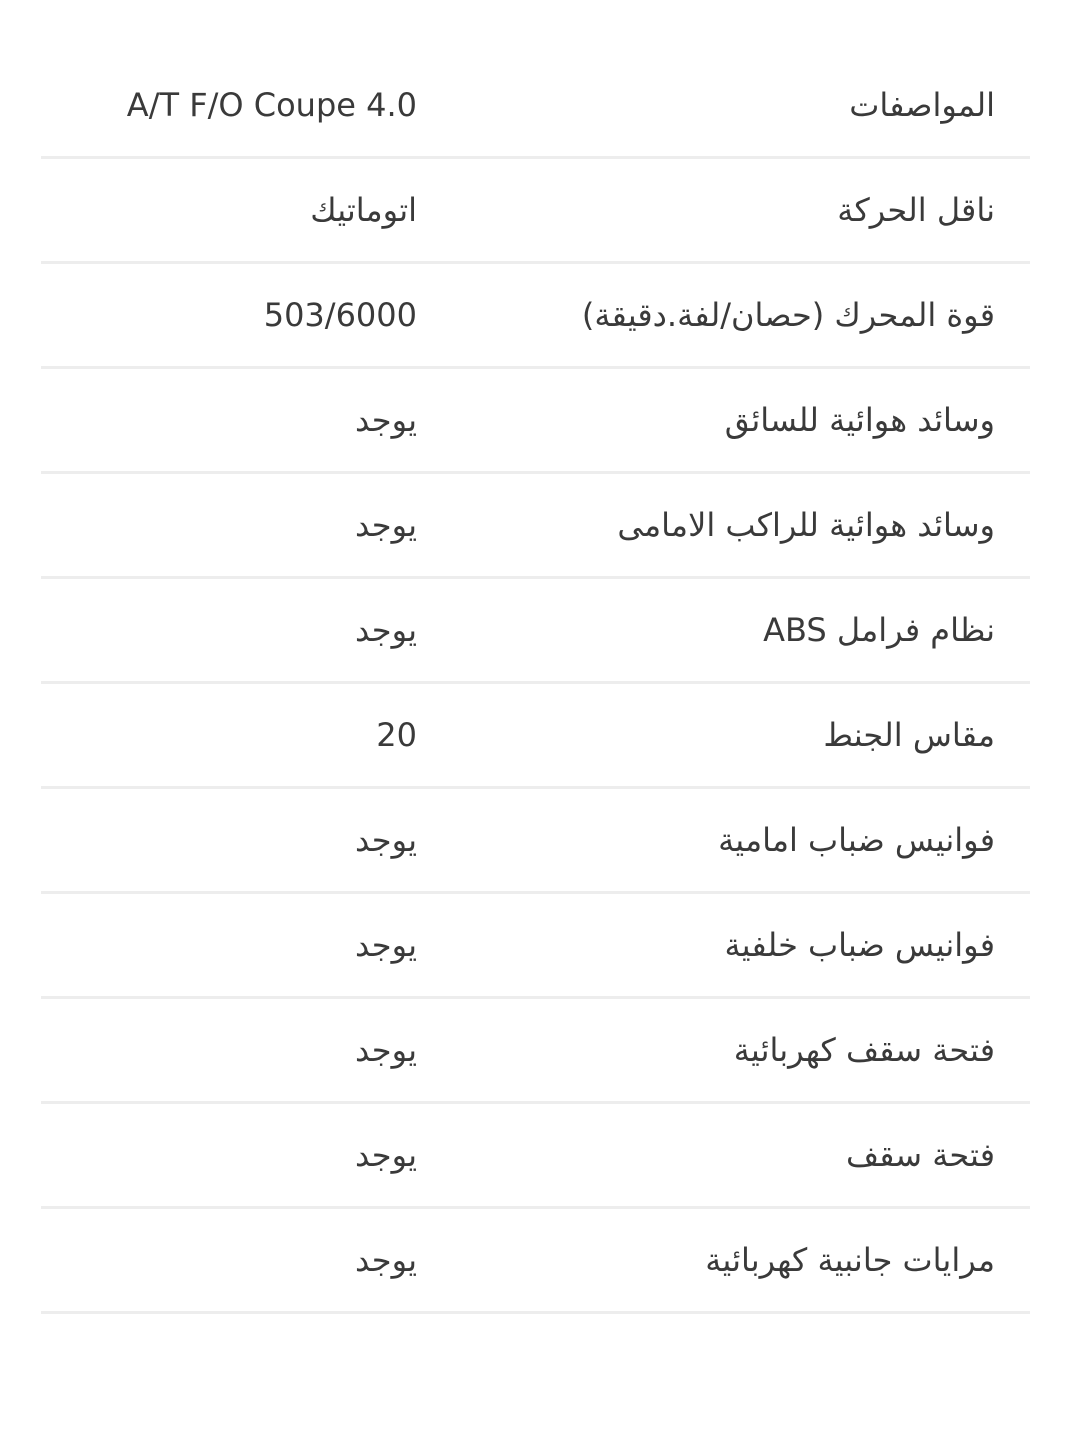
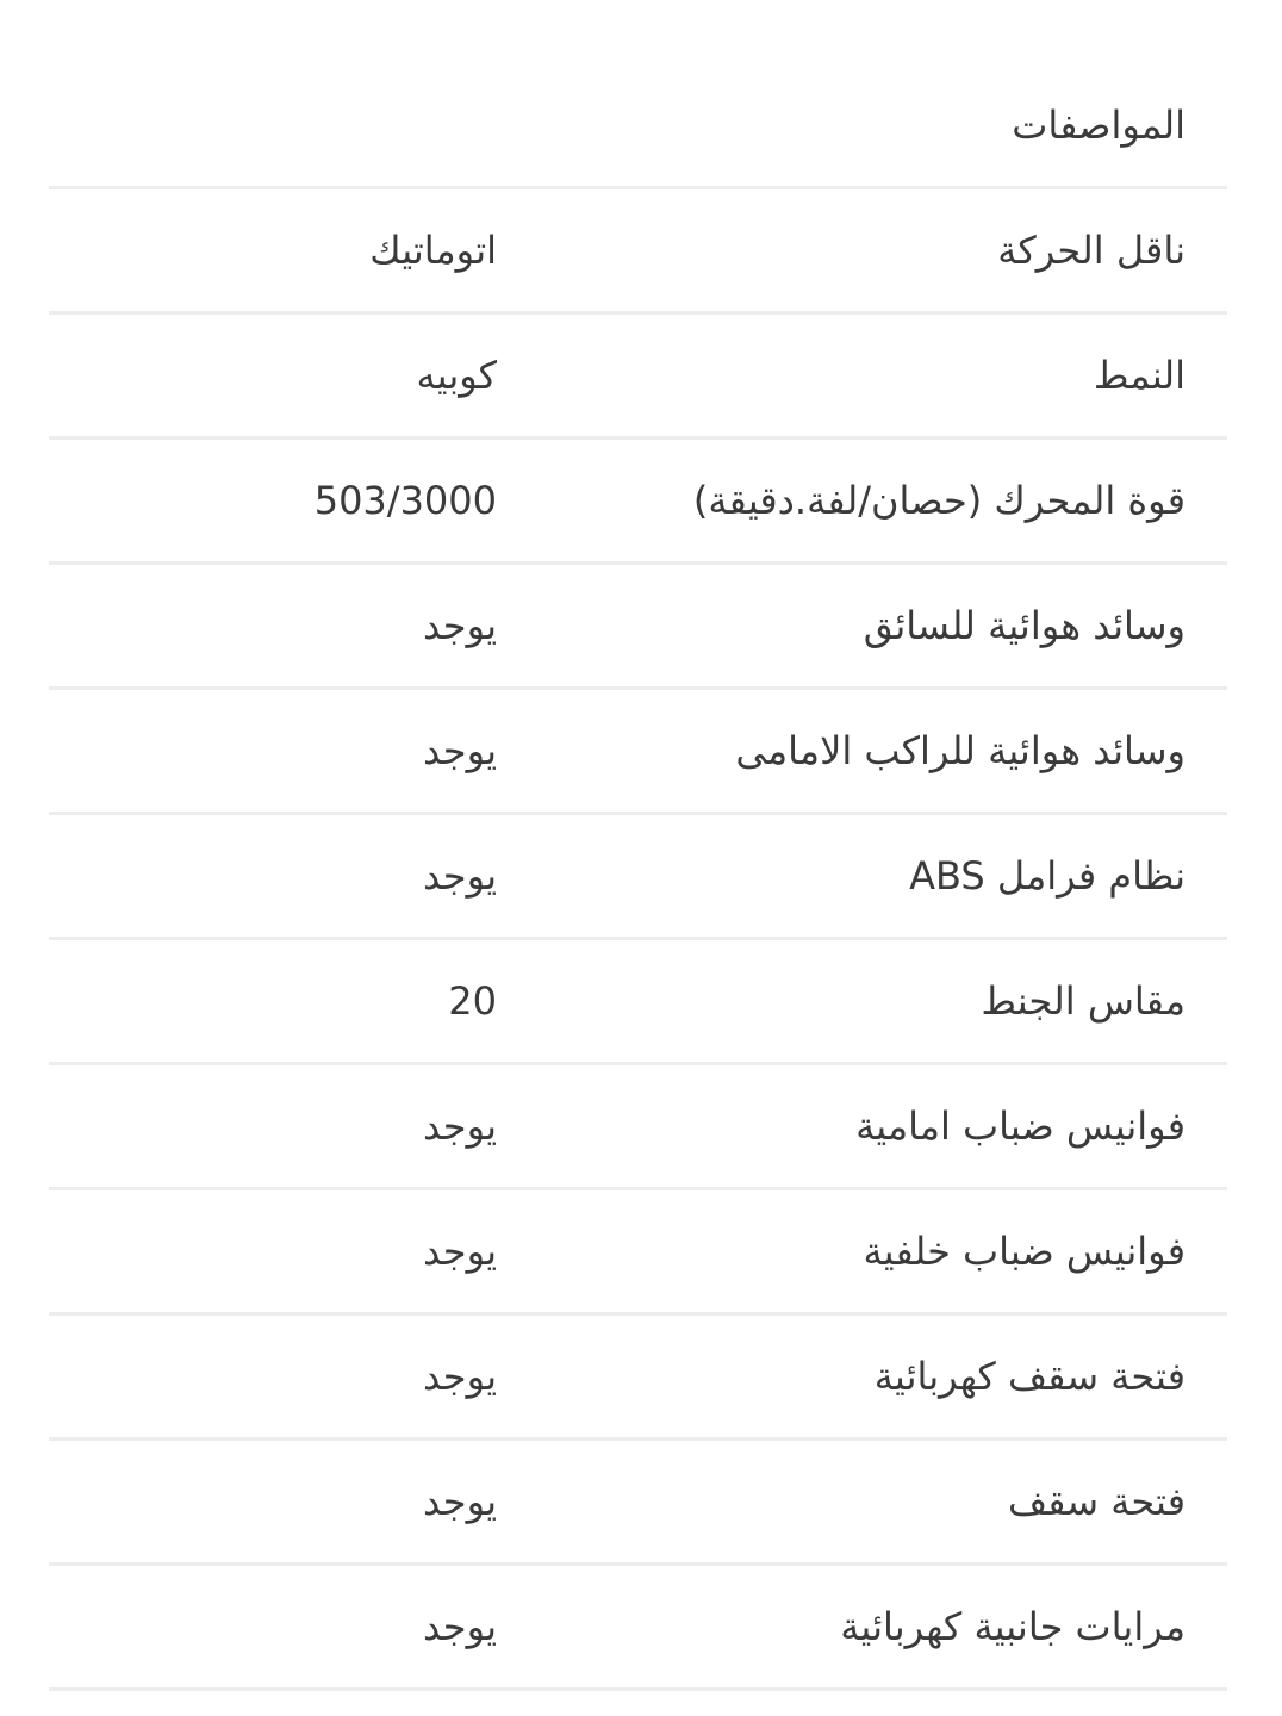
  المواصفات
- A/T F/O Coupe 4.0
  ناقل الحركة
  اتوماتيك
+ النمط
+ كوبيه
  قوة المحرك (حصان/لفة.دقيقة)
- 503/6000
+ 503/3000
  وسائد هوائية للسائق
  يوجد
  وسائد هوائية للراكب الامامى
  يوجد
  نظام فرامل ABS
  يوجد
  مقاس الجنط
  20
  فوانيس ضباب امامية
  يوجد
  فوانيس ضباب خلفية
  يوجد
  فتحة سقف كهربائية
  يوجد
  فتحة سقف
  يوجد
  مرايات جانبية كهربائية
  يوجد
